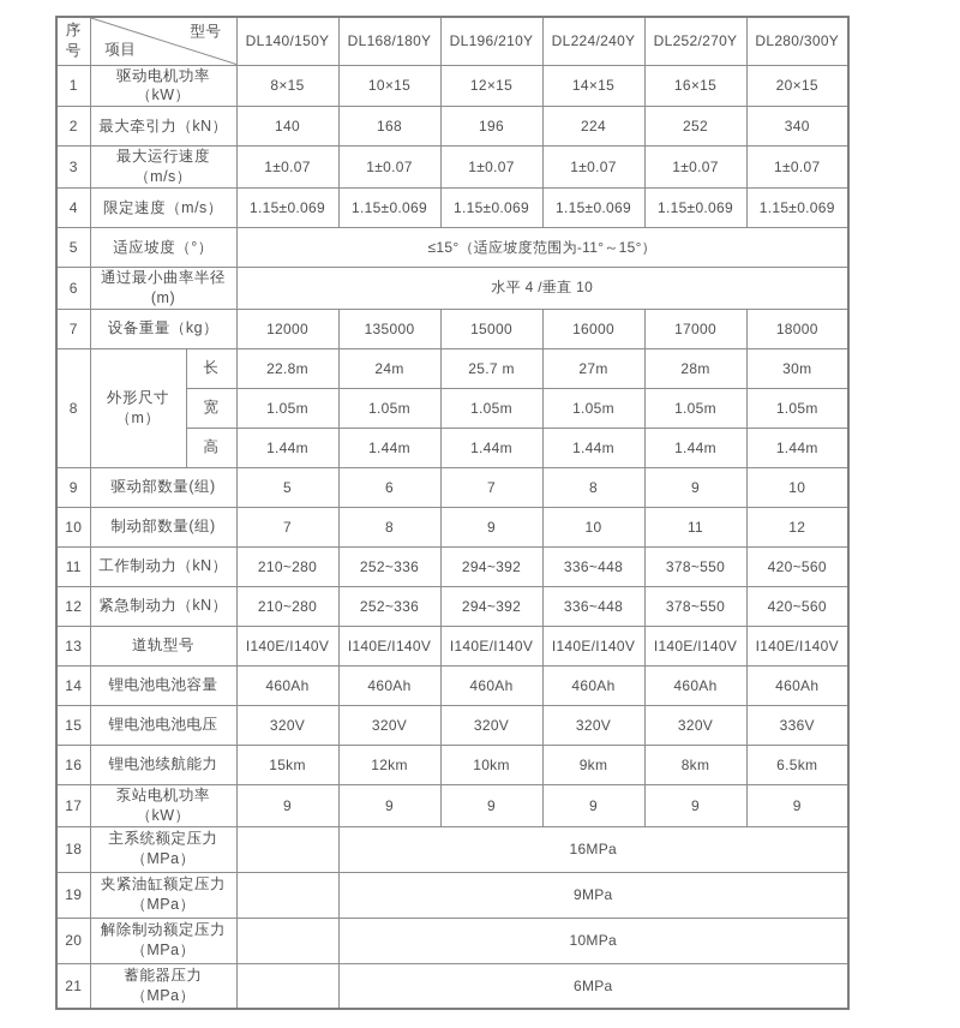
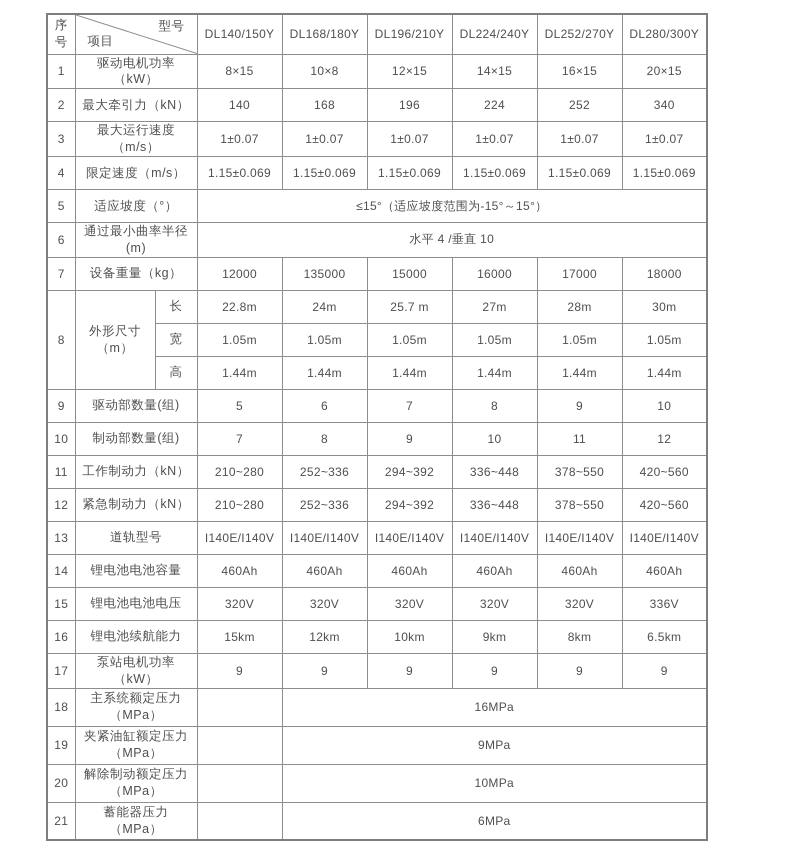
  序号	型号 项目	DL140/150Y	DL168/180Y	DL196/210Y	DL224/240Y	DL252/270Y	DL280/300Y
- 1	驱动电机功率（kW）	8×15	10×15	12×15	14×15	16×15	20×15
+ 1	驱动电机功率（kW）	8×15	10×8	12×15	14×15	16×15	20×15
  2	最大牵引力（kN）	140	168	196	224	252	340
  3	最大运行速度（m/s）	1±0.07	1±0.07	1±0.07	1±0.07	1±0.07	1±0.07
  4	限定速度（m/s）	1.15±0.069	1.15±0.069	1.15±0.069	1.15±0.069	1.15±0.069	1.15±0.069
- 5	适应坡度（°）	≤15°（适应坡度范围为-11°～15°）
+ 5	适应坡度（°）	≤15°（适应坡度范围为-15°～15°）
  6	通过最小曲率半径(m)	水平 4 /垂直 10
  7	设备重量（kg）	12000	135000	15000	16000	17000	18000
  8	外形尺寸 （m）	长	22.8m	24m	25.7 m	27m	28m	30m
  宽	1.05m	1.05m	1.05m	1.05m	1.05m	1.05m
  高	1.44m	1.44m	1.44m	1.44m	1.44m	1.44m
  9	驱动部数量(组)	5	6	7	8	9	10
  10	制动部数量(组)	7	8	9	10	11	12
  11	工作制动力（kN）	210~280	252~336	294~392	336~448	378~550	420~560
  12	紧急制动力（kN）	210~280	252~336	294~392	336~448	378~550	420~560
  13	道轨型号	I140E/I140V	I140E/I140V	I140E/I140V	I140E/I140V	I140E/I140V	I140E/I140V
  14	锂电池电池容量	460Ah	460Ah	460Ah	460Ah	460Ah	460Ah
  15	锂电池电池电压	320V	320V	320V	320V	320V	336V
  16	锂电池续航能力	15km	12km	10km	9km	8km	6.5km
  17	泵站电机功率（kW）	9	9	9	9	9	9
  18	主系统额定压力 （MPa）		16MPa
  19	夹紧油缸额定压力 （MPa）		9MPa
  20	解除制动额定压力 （MPa）		10MPa
  21	蓄能器压力 （MPa）		6MPa
